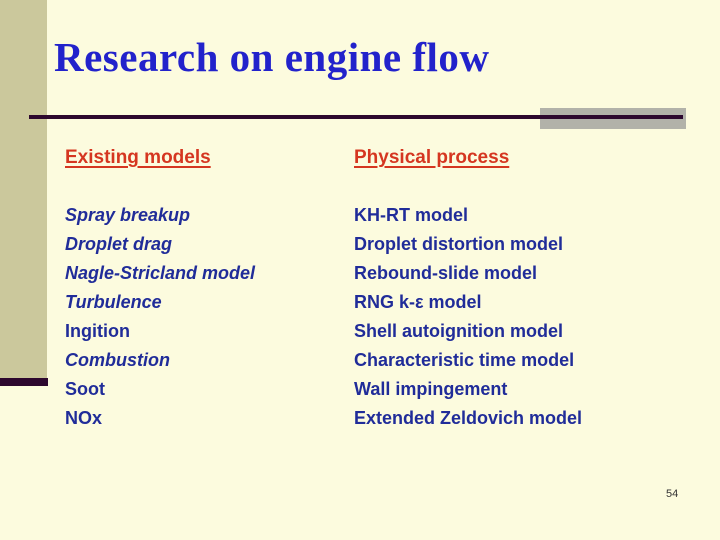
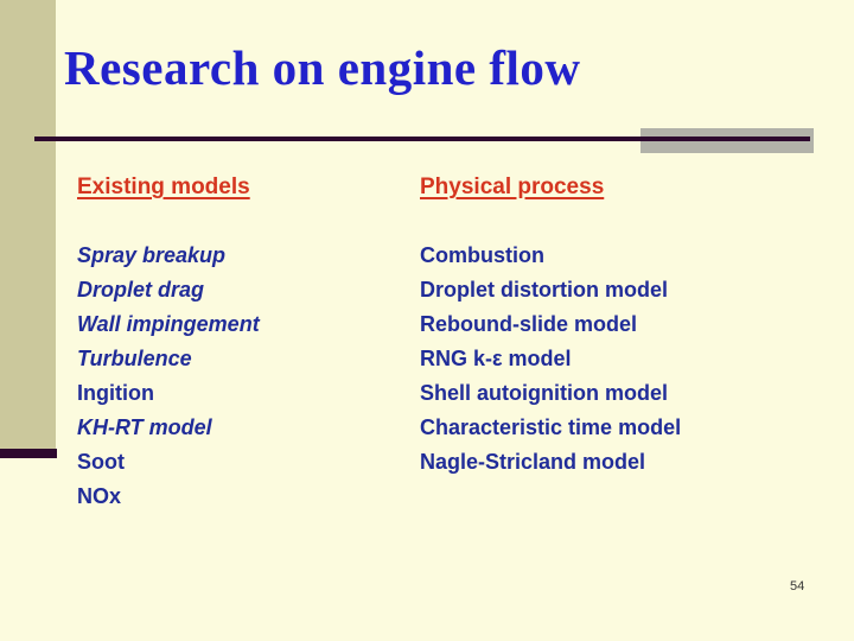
  Research on engine flow
  Existing models
  Spray breakup
  Droplet drag
- Nagle-Stricland model
+ Wall impingement
  Turbulence
  Ingition
- Combustion
+ KH-RT model
  Soot
  NOx
  Physical process
- KH-RT model
+ Combustion
  Droplet distortion model
  Rebound-slide model
  RNG k-ε model
  Shell autoignition model
  Characteristic time model
- Wall impingement
+ Nagle-Stricland model
- Extended Zeldovich model
  54
